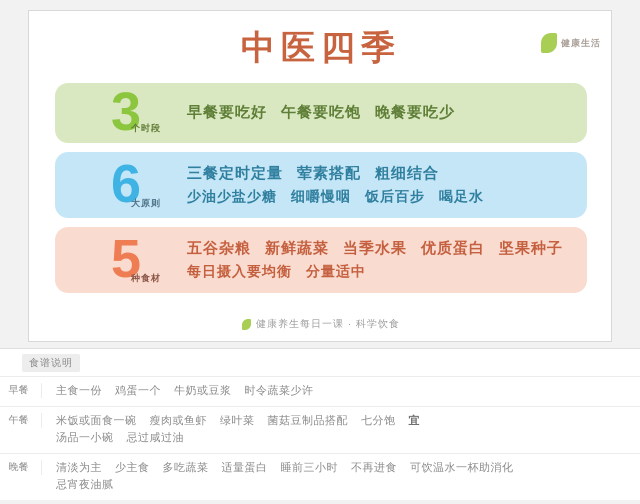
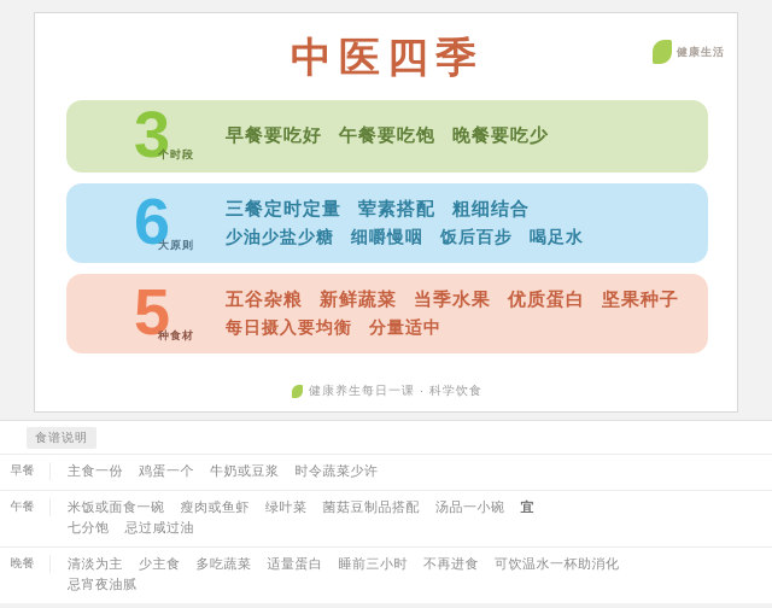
  中医四季
  健康生活
  3
  个时段
  早餐要吃好
  午餐要吃饱
  晚餐要吃少
  6
  大原则
  三餐定时定量
  荤素搭配
  粗细结合
  少油少盐少糖
  细嚼慢咽
  饭后百步
  喝足水
  5
  种食材
  五谷杂粮
  新鲜蔬菜
  当季水果
  优质蛋白
  坚果种子
  每日摄入要均衡
  分量适中
  健康养生每日一课 · 科学饮食
  食谱说明
  早餐
  主食一份
  鸡蛋一个
  牛奶或豆浆
  时令蔬菜少许
  午餐
  米饭或面食一碗
  瘦肉或鱼虾
  绿叶菜
  菌菇豆制品搭配
- 七分饱
+ 汤品一小碗
  宜
- 汤品一小碗
+ 七分饱
  忌过咸过油
  晚餐
  清淡为主
  少主食
  多吃蔬菜
  适量蛋白
  睡前三小时
  不再进食
  可饮温水一杯助消化
  忌宵夜油腻
